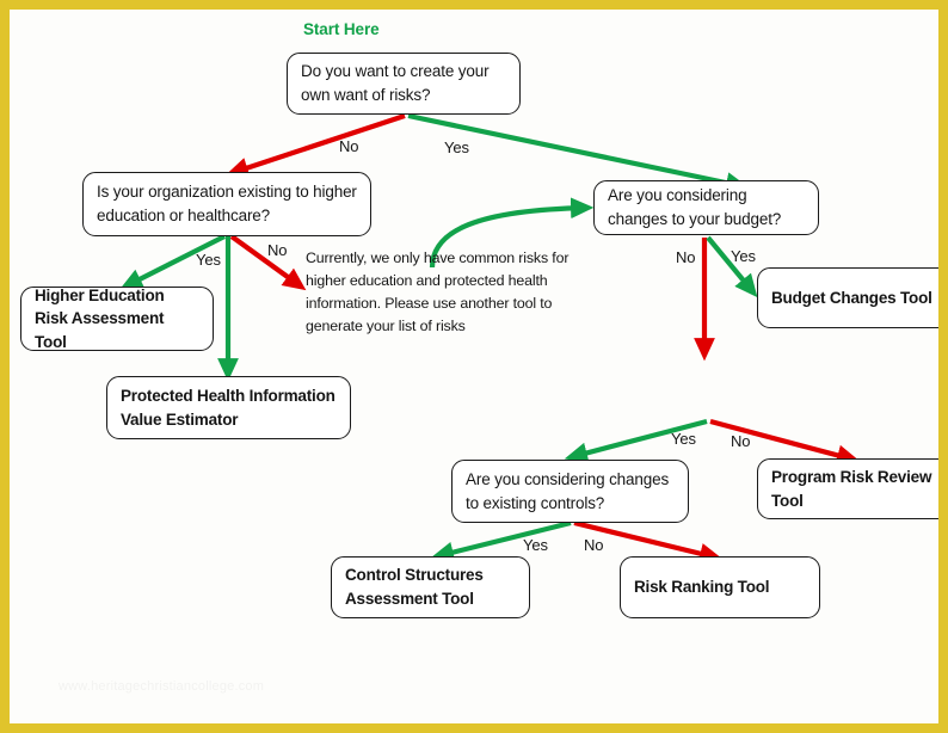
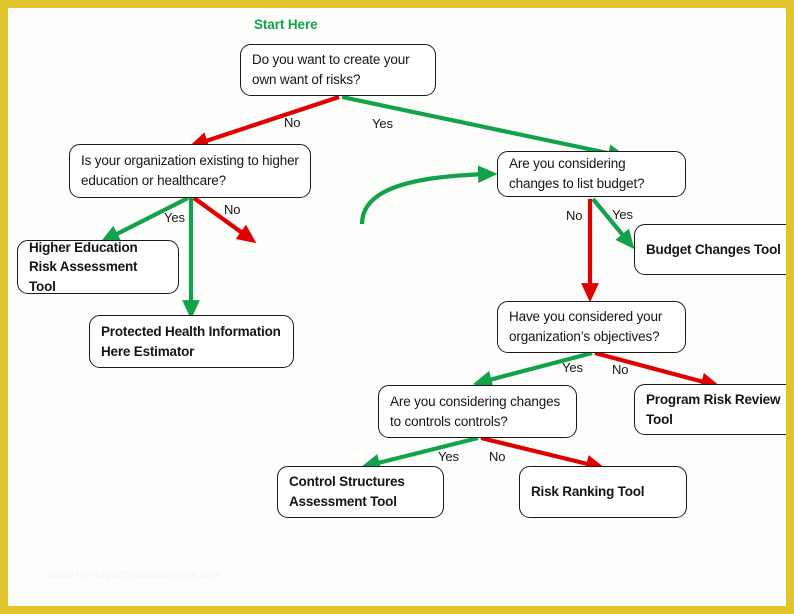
  Start Here
  Do you want to create your own want of risks?
  Is your organization existing to higher education or healthcare?
- Are you considering changes to your budget?
+ Are you considering changes to list budget?
+ Have you considered your organization’s objectives?
- Are you considering changes to existing controls?
+ Are you considering changes to controls controls?
  Higher Education Risk Assessment Tool
- Protected Health Information Value Estimator
+ Protected Health Information Here Estimator
  Budget Changes Tool
  Program Risk Review Tool
  Control Structures Assessment Tool
  Risk Ranking Tool
- Currently, we only have common risks for higher education and protected health information. Please use another tool to generate your list of risks
  No
  Yes
  Yes
  No
  No
  Yes
  Yes
  No
  Yes
  No
